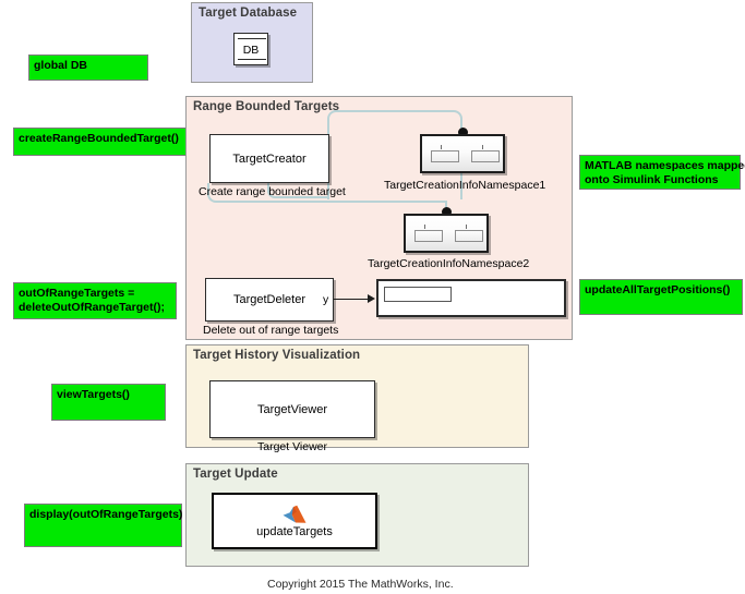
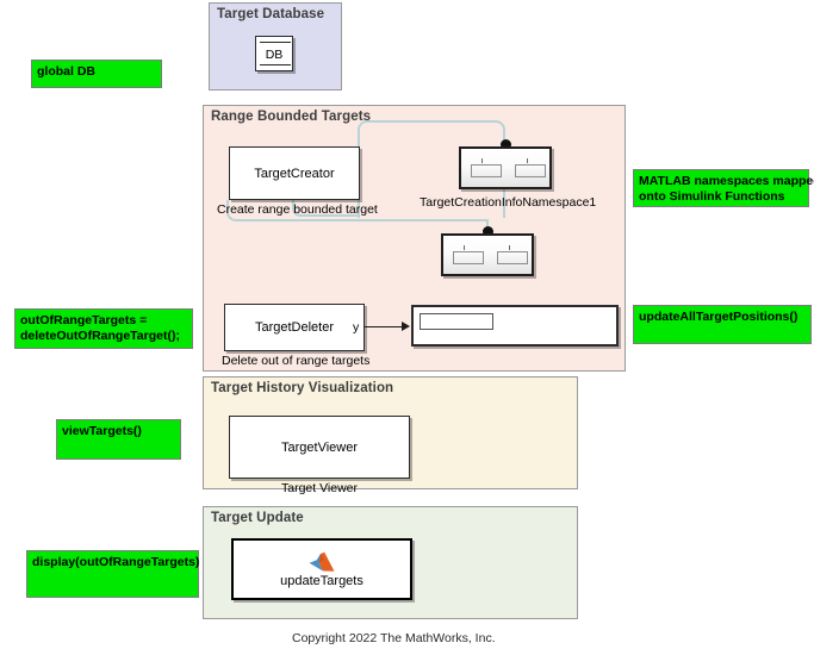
  global DB
  Target Database
  DB
- createRangeBoundedTarget()
  Range Bounded Targets
  TargetCreator
  Create range bounded target
  TargetCreationInfoNamespace1
- TargetCreationInfoNamespace2
  TargetDeleter
  y
  Delete out of range targets
  outOfRangeTargets =
  deleteOutOfRangeTarget();
  MATLAB namespaces mappe
  onto Simulink Functions
  updateAllTargetPositions()
  Target History Visualization
  TargetViewer
  Target Viewer
  viewTargets()
  Target Update
  updateTargets
  display(outOfRangeTargets)
- Copyright 2015 The MathWorks, Inc.
+ Copyright 2022 The MathWorks, Inc.
